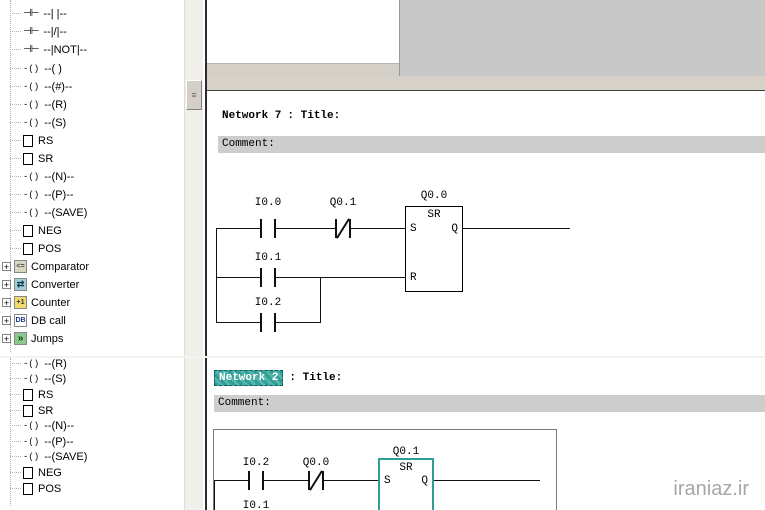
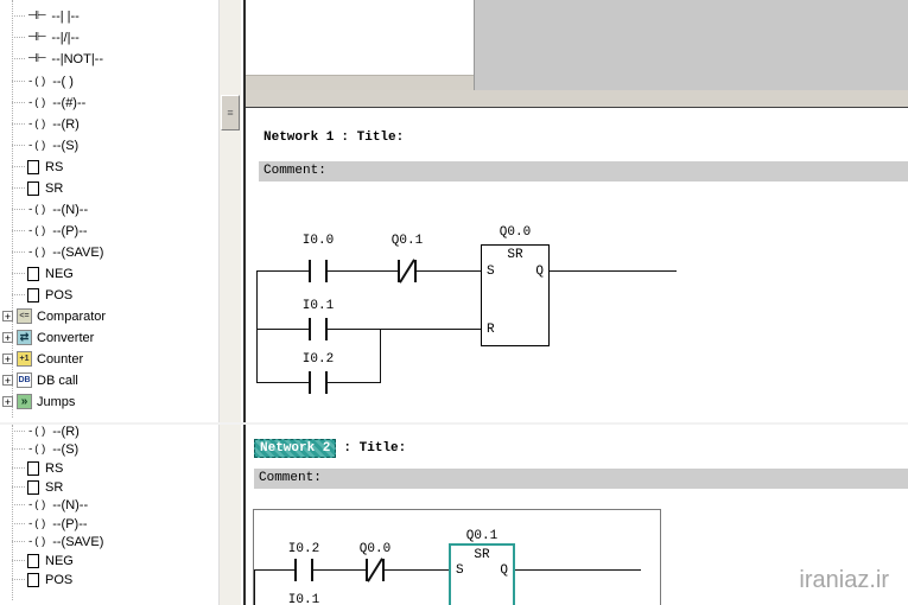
  --| |--
  --|/|--
  --|NOT|--
  --( )
  --(#)--
  --(R)
  --(S)
  RS
  SR
  --(N)--
  --(P)--
  --(SAVE)
  NEG
  POS
  Comparator
  Converter
  Counter
  DB call
  Jumps
- Network 7
+ Network 1
  : Title:
  Comment:
  I0.0
  Q0.1
  Q0.0
  SR
  S
  R
  Q
  I0.1
  I0.2
  --(R)
  --(S)
  RS
  SR
  --(N)--
  --(P)--
  --(SAVE)
  NEG
  POS
  Network 2
  : Title:
  Comment:
  I0.2
  Q0.0
  Q0.1
  SR
  S
  Q
  I0.1
  iraniaz.ir
